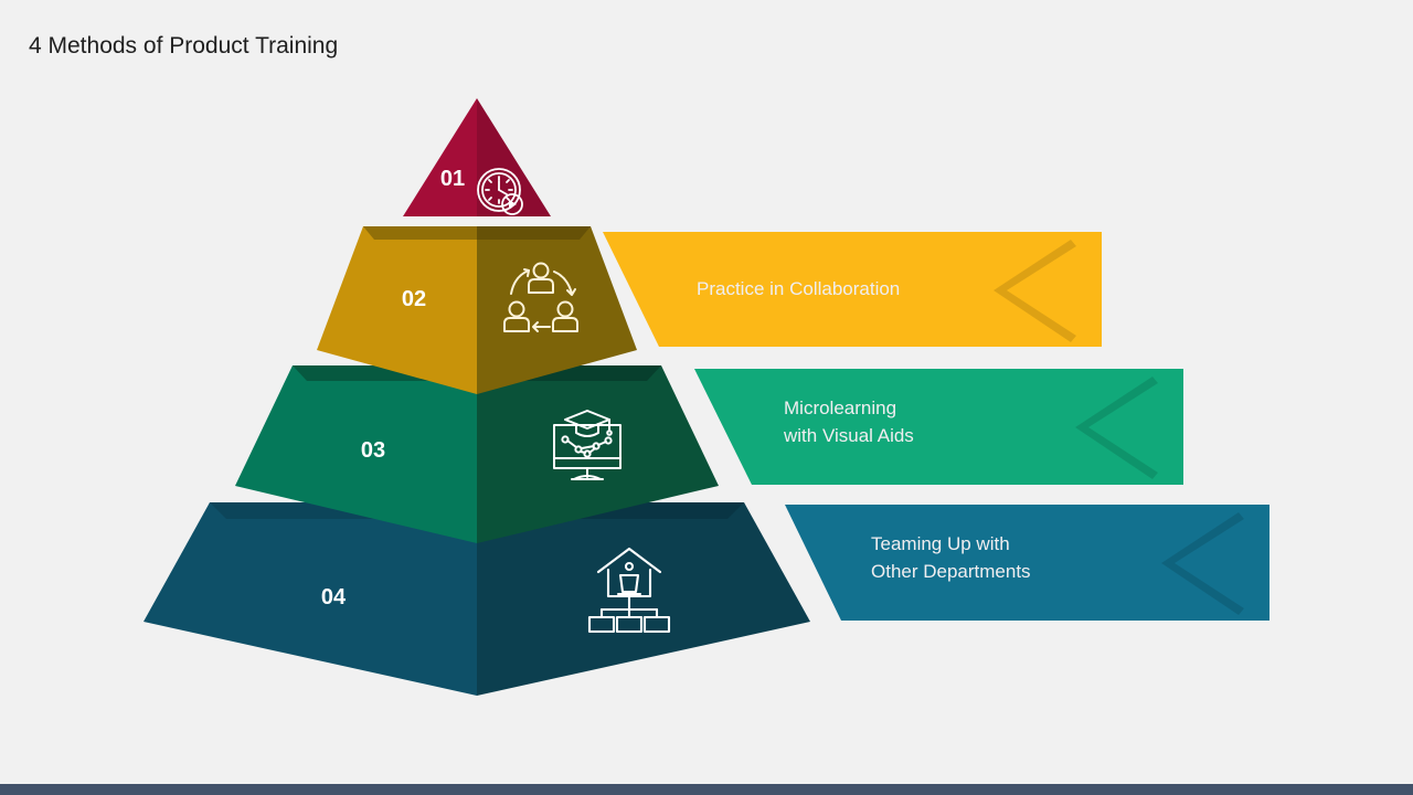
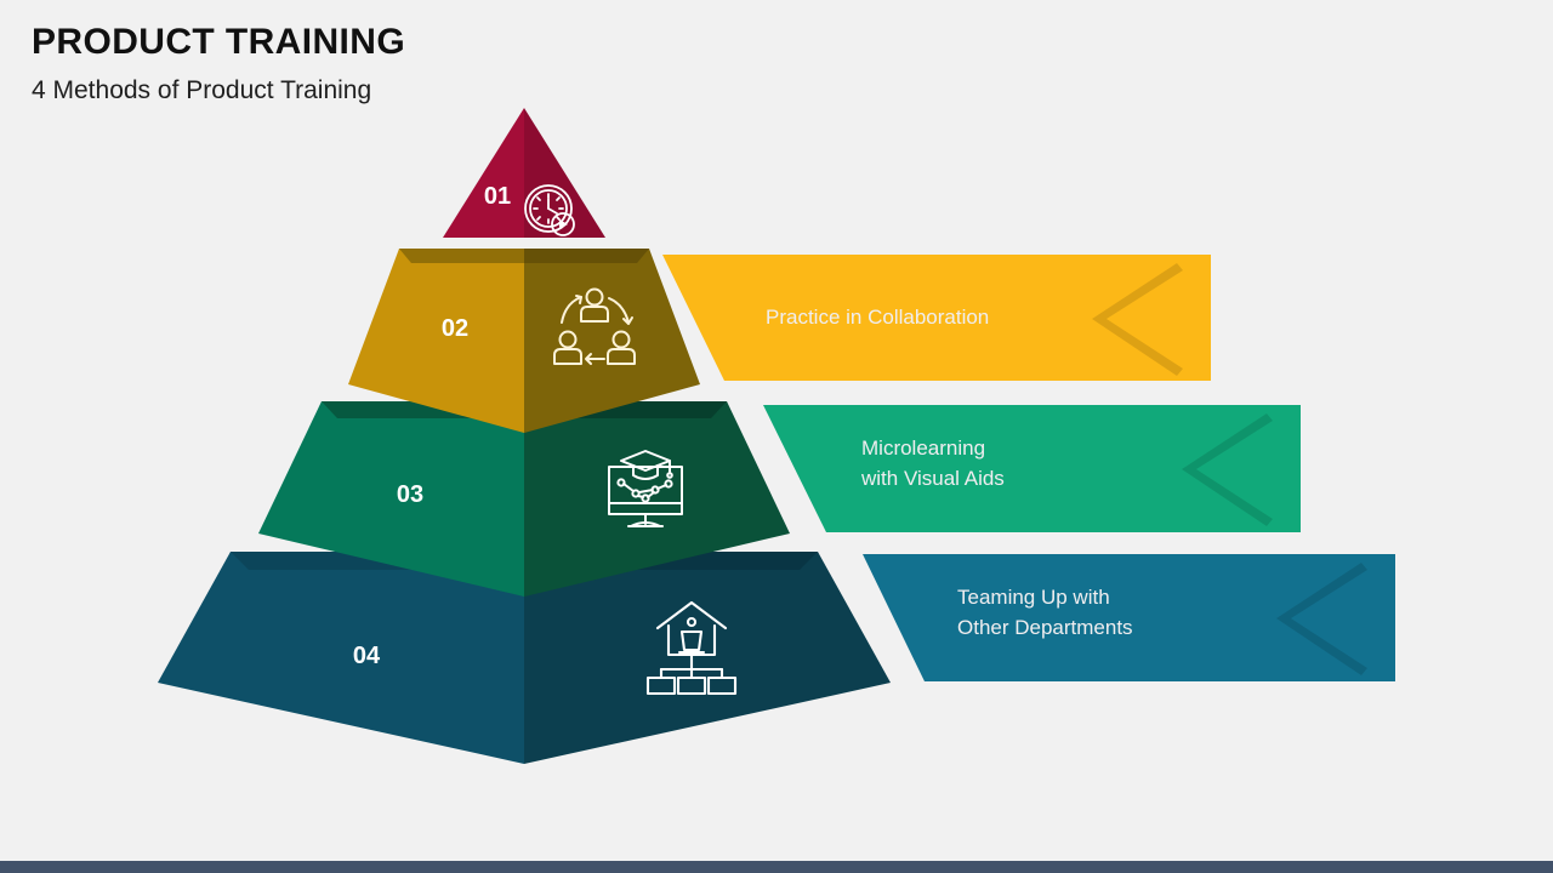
+ PRODUCT TRAINING
  4 Methods of Product Training
  04
  03
  02
  01
  Practice in Collaboration
  Microlearning
  with Visual Aids
  Teaming Up with
  Other Departments
